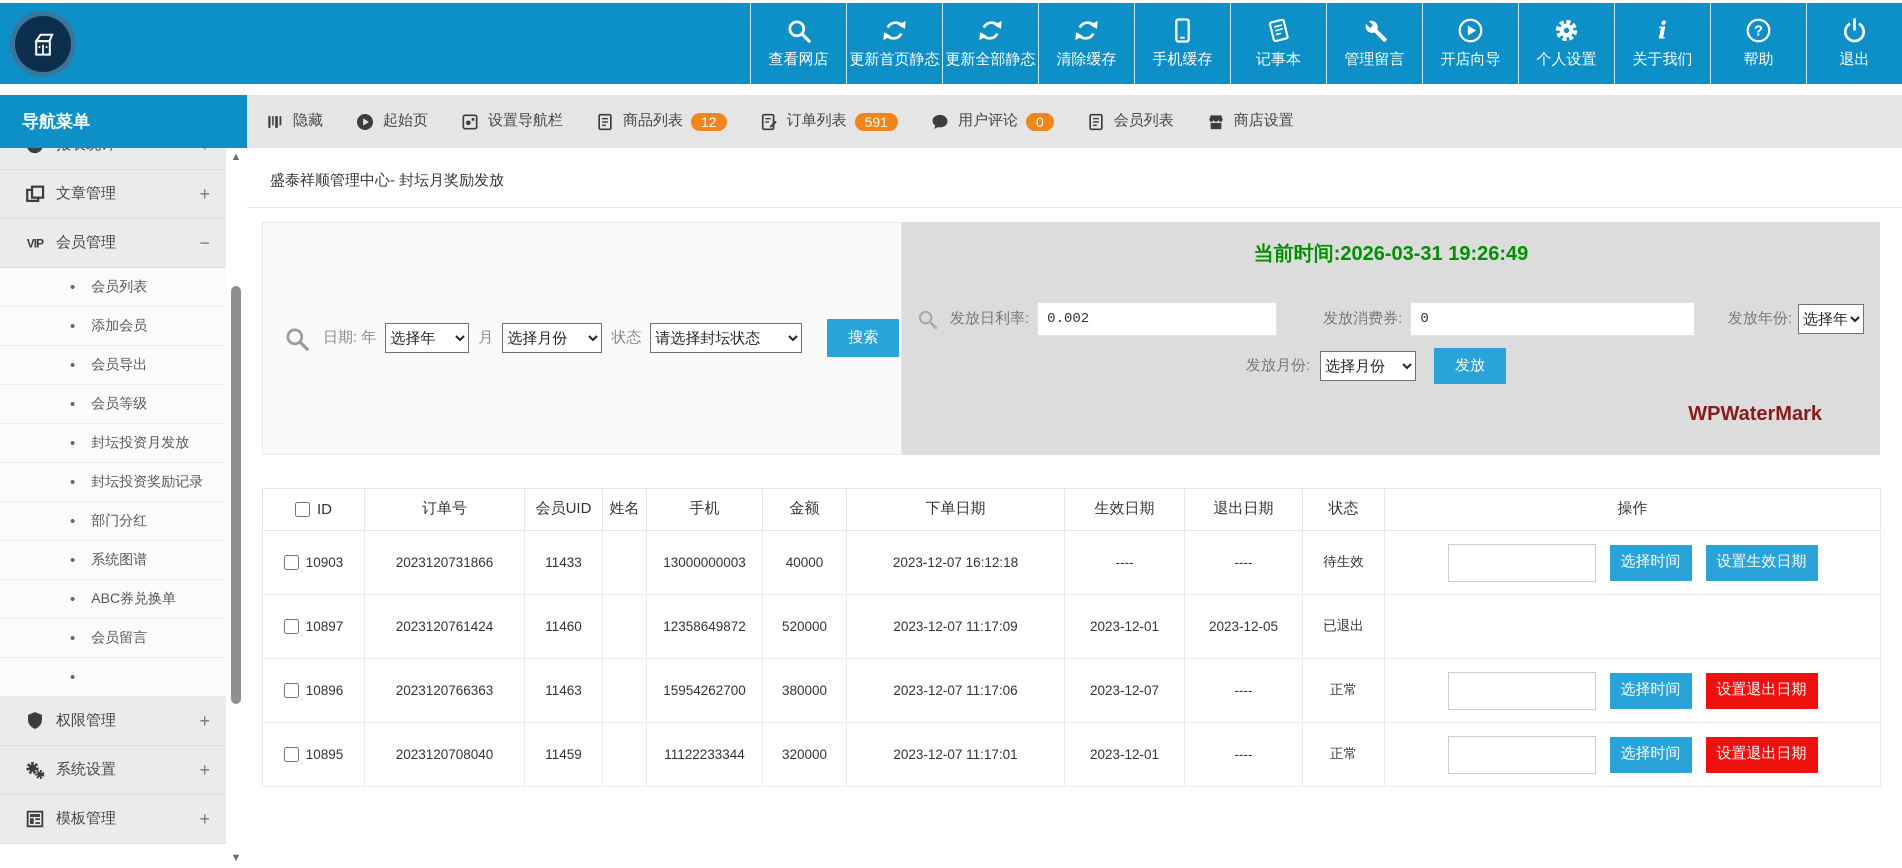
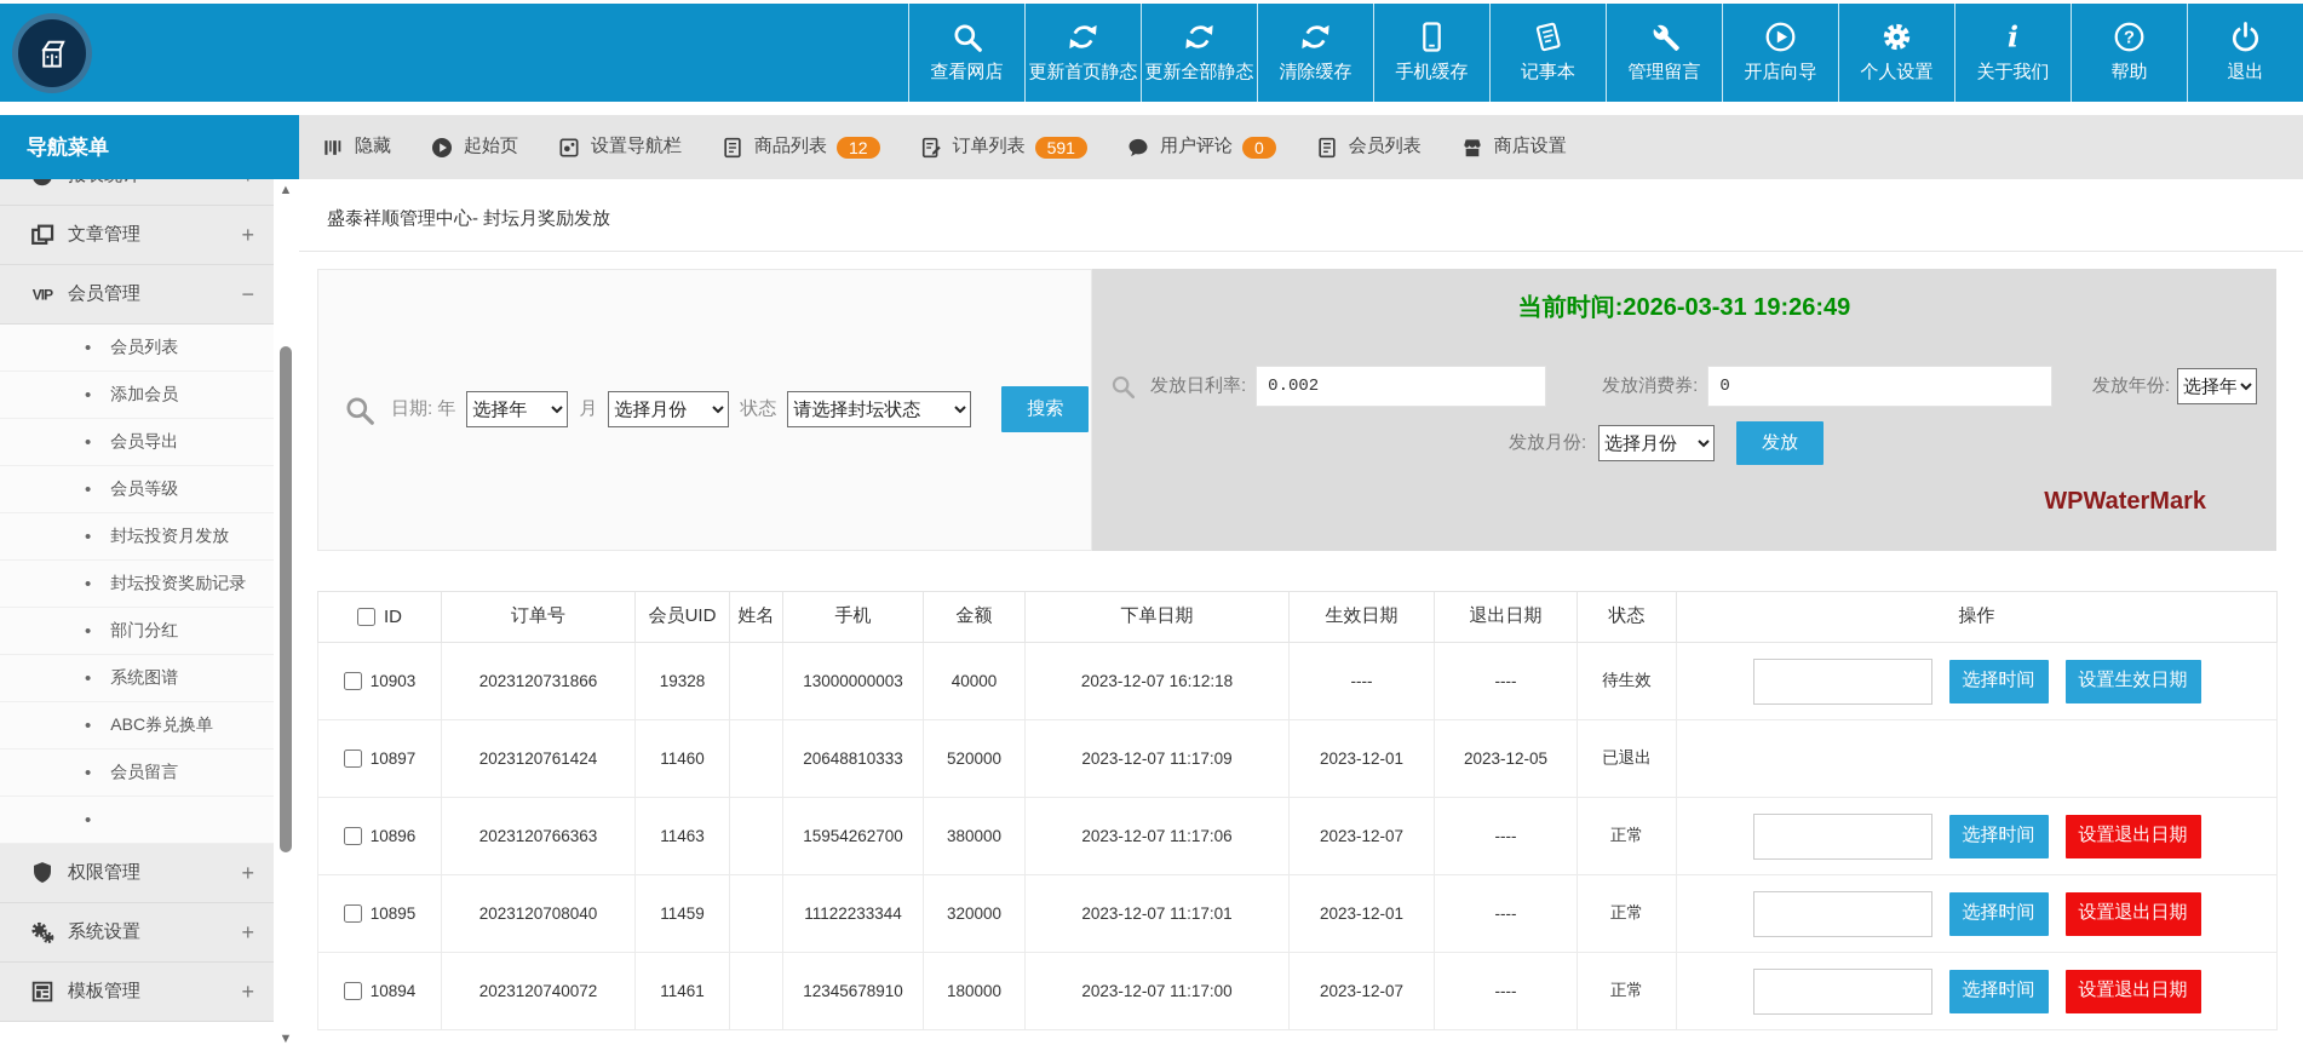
  查看网店
  更新首页静态
  更新全部静态
  清除缓存
  手机缓存
  记事本
  管理留言
  开店向导
  个人设置
  i
  关于我们
  ?
  帮助
  退出
  导航菜单
  隐藏
  起始页
  设置导航栏
  商品列表
  12
  订单列表
  591
  用户评论
  0
  会员列表
  商店设置
  文章管理
  +
  VIP
  会员管理
  −
  •
  会员列表
  •
  添加会员
  •
  会员导出
  •
  会员等级
  •
  封坛投资月发放
  •
  封坛投资奖励记录
  •
  部门分红
  •
  系统图谱
  •
  ABC券兑换单
  •
  会员留言
  •
  权限管理
  +
  系统设置
  +
  模板管理
  +
  ▲
  ▼
  盛泰祥顺管理中心- 封坛月奖励发放
  日期: 年
  选择年
  月
  选择月份
  状态
  请选择封坛状态
  搜索
  当前时间:2026-03-31 19:26:49
  发放日利率:
  0.002
  发放消费券:
  0
  发放年份:
  选择年
  发放月份:
  选择月份
  发放
  WPWaterMark
  ID	订单号	会员UID	姓名	手机	金额	下单日期	生效日期	退出日期	状态	操作
- 10903	2023120731866	11433		13000000003	40000	2023-12-07 16:12:18	----	----	待生效	选择时间 设置生效日期
+ 10903	2023120731866	19328		13000000003	40000	2023-12-07 16:12:18	----	----	待生效	选择时间 设置生效日期
- 10897	2023120761424	11460		12358649872	520000	2023-12-07 11:17:09	2023-12-01	2023-12-05	已退出
+ 10897	2023120761424	11460		20648810333	520000	2023-12-07 11:17:09	2023-12-01	2023-12-05	已退出
  10896	2023120766363	11463		15954262700	380000	2023-12-07 11:17:06	2023-12-07	----	正常	选择时间 设置退出日期
  10895	2023120708040	11459		11122233344	320000	2023-12-07 11:17:01	2023-12-01	----	正常	选择时间 设置退出日期
+ 10894	2023120740072	11461		12345678910	180000	2023-12-07 11:17:00	2023-12-07	----	正常	选择时间 设置退出日期
